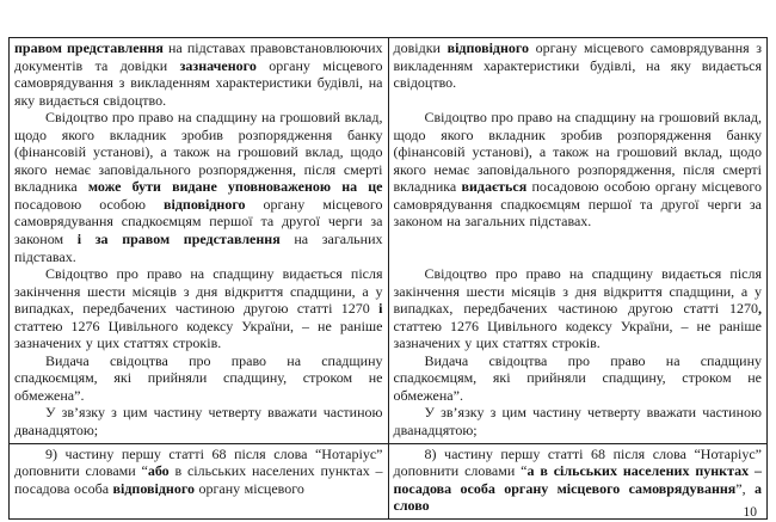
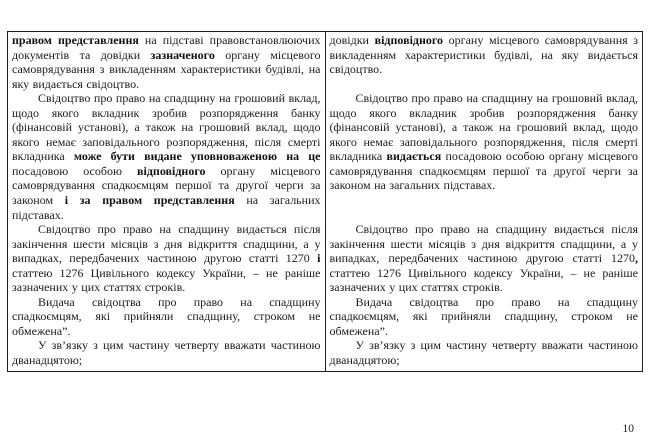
- правом представлення на підставах правовстановлюючих документів та довідки зазначеного органу місцевого самоврядування з викладенням характеристики будівлі, на яку видається свідоцтво.Свідоцтво про право на спадщину на грошовий вклад, щодо якого вкладник зробив розпорядження банку (фінансовій установі), а також на грошовий вклад, щодо якого немає заповідального розпорядження, після смерті вкладника може бути видане уповноваженою на це посадовою особою відповідного органу місцевого самоврядування спадкоємцям першої та другої черги за законом і за правом представлення на загальних підставах.Свідоцтво про право на спадщину видається після закінчення шести місяців з дня відкриття спадщини, а у випадках, передбачених частиною другою статті 1270 і статтею 1276 Цивільного кодексу України, – не раніше зазначених у цих статтях строків.Видача свідоцтва про право на спадщину спадкоємцям, які прийняли спадщину, строком не обмежена”.У зв’язку з цим частину четверту вважати частиною дванадцятою;	довідки відповідного органу місцевого самоврядування з викладенням характеристики будівлі, на яку видається свідоцтво.Свідоцтво про право на спадщину на грошовий вклад, щодо якого вкладник зробив розпорядження банку (фінансовій установі), а також на грошовий вклад, щодо якого немає заповідального розпорядження, після смерті вкладника видається посадовою особою органу місцевого самоврядування спадкоємцям першої та другої черги за законом на загальних підставах.Свідоцтво про право на спадщину видається після закінчення шести місяців з дня відкриття спадщини, а у випадках, передбачених частиною другою статті 1270, статтею 1276 Цивільного кодексу України, – не раніше зазначених у цих статтях строків.Видача свідоцтва про право на спадщину спадкоємцям, які прийняли спадщину, строком не обмежена”.У зв’язку з цим частину четверту вважати частиною дванадцятою;
+ правом представлення на підставі правовстановлюючих документів та довідки зазначеного органу місцевого самоврядування з викладенням характеристики будівлі, на яку видається свідоцтво.Свідоцтво про право на спадщину на грошовий вклад, щодо якого вкладник зробив розпорядження банку (фінансовій установі), а також на грошовий вклад, щодо якого немає заповідального розпорядження, після смерті вкладника може бути видане уповноваженою на це посадовою особою відповідного органу місцевого самоврядування спадкоємцям першої та другої черги за законом і за правом представлення на загальних підставах.Свідоцтво про право на спадщину видається після закінчення шести місяців з дня відкриття спадщини, а у випадках, передбачених частиною другою статті 1270 і статтею 1276 Цивільного кодексу України, – не раніше зазначених у цих статтях строків.Видача свідоцтва про право на спадщину спадкоємцям, які прийняли спадщину, строком не обмежена”.У зв’язку з цим частину четверту вважати частиною дванадцятою;	довідки відповідного органу місцевого самоврядування з викладенням характеристики будівлі, на яку видається свідоцтво.Свідоцтво про право на спадщину на грошовий вклад, щодо якого вкладник зробив розпорядження банку (фінансовій установі), а також на грошовий вклад, щодо якого немає заповідального розпорядження, після смерті вкладника видається посадовою особою органу місцевого самоврядування спадкоємцям першої та другої черги за законом на загальних підставах.Свідоцтво про право на спадщину видається після закінчення шести місяців з дня відкриття спадщини, а у випадках, передбачених частиною другою статті 1270, статтею 1276 Цивільного кодексу України, – не раніше зазначених у цих статтях строків.Видача свідоцтва про право на спадщину спадкоємцям, які прийняли спадщину, строком не обмежена”.У зв’язку з цим частину четверту вважати частиною дванадцятою;
- 9) частину першу статті 68 після слова “Нотаріус” доповнити словами “або в сільських населених пунктах – посадова особа відповідного органу місцевого	8) частину першу статті 68 після слова “Нотаріус” доповнити словами “а в сільських населених пунктах – посадова особа органу місцевого самоврядування”, а слово
  10
